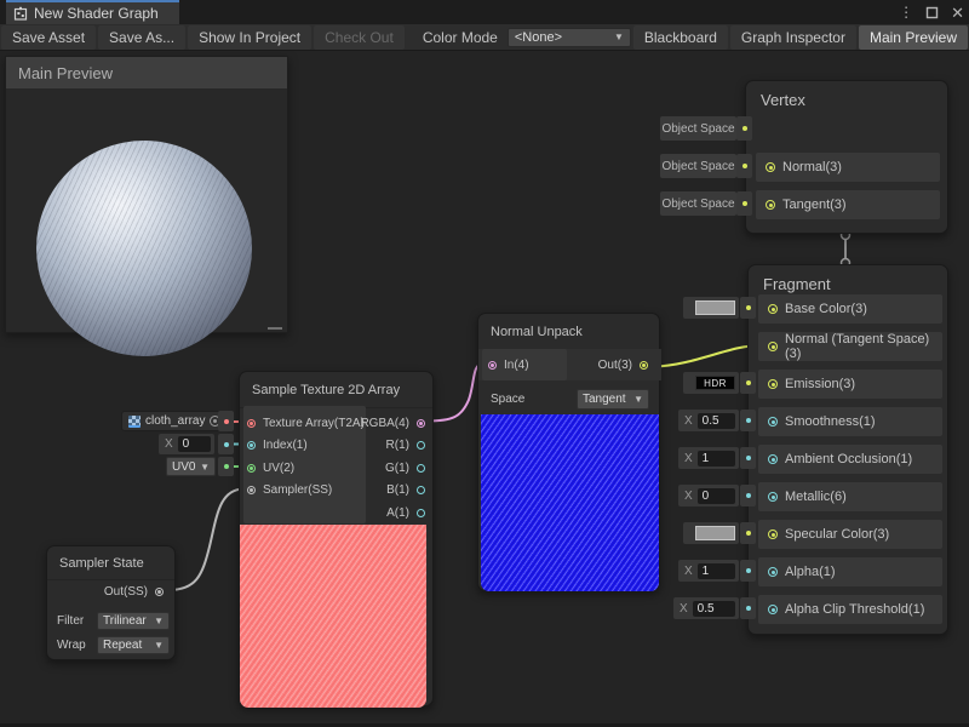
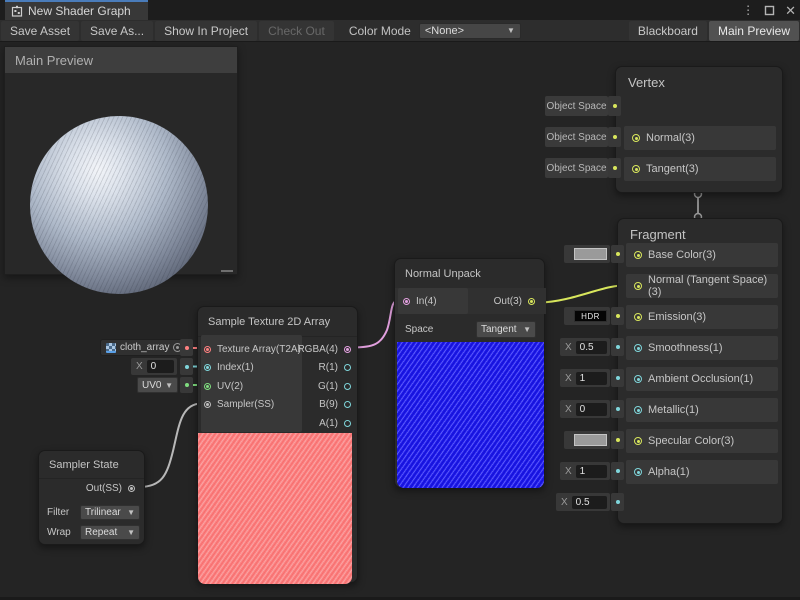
  New Shader Graph
  ⋮
  ✕
  Save Asset
  Save As...
  Show In Project
  Check Out
  Color Mode
  <None>
  ▼
  Blackboard
- Graph Inspector
  Main Preview
  Main Preview
  Vertex
  Normal(3)
  Tangent(3)
  Object Space
  Object Space
  Object Space
  Fragment
  Base Color(3)
  Normal (Tangent Space)(3)
  Emission(3)
  Smoothness(1)
  Ambient Occlusion(1)
- Metallic(6)
+ Metallic(1)
  Specular Color(3)
  Alpha(1)
- Alpha Clip Threshold(1)
  HDR
  X
  0.5
  X
  1
  X
  0
  X
  1
  X
  0.5
  Sample Texture 2D Array
  Texture Array(T2A)
  Index(1)
  UV(2)
  Sampler(SS)
  RGBA(4)
  R(1)
  G(1)
- B(1)
+ B(9)
  A(1)
  cloth_array
  X
  0
  UV0
  ▼
  Normal Unpack
  In(4)
  Out(3)
  Space
  Tangent
  ▼
  Sampler State
  Out(SS)
  Filter
  Trilinear
  ▼
  Wrap
  Repeat
  ▼
